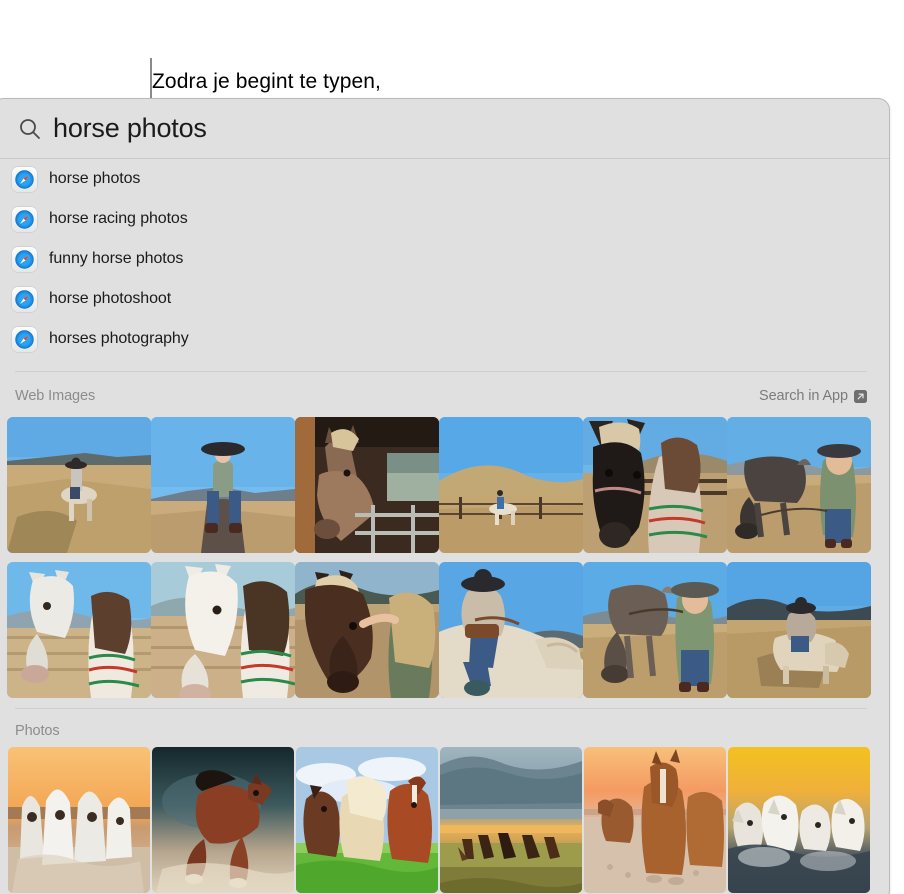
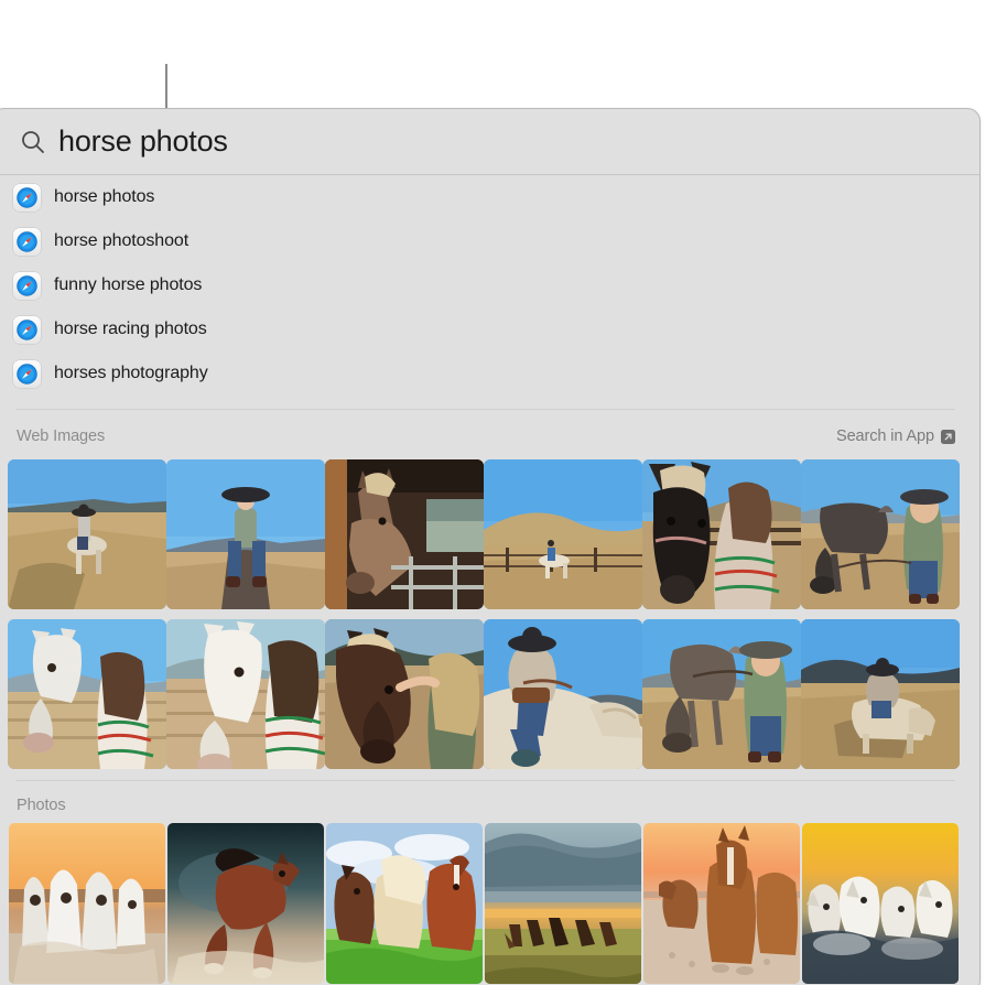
- Zodra je begint te typen,
  horse photos
  horse photos
- horse racing photos
+ horse photoshoot
  funny horse photos
- horse photoshoot
+ horse racing photos
  horses photography
  Web Images
  Search in App
  Photos
